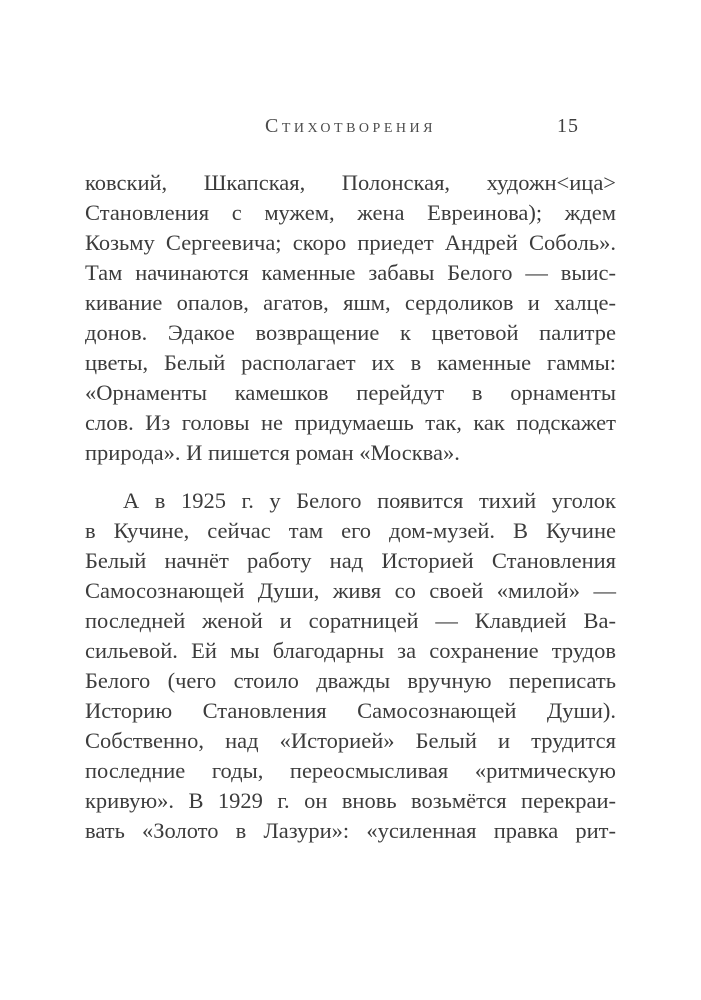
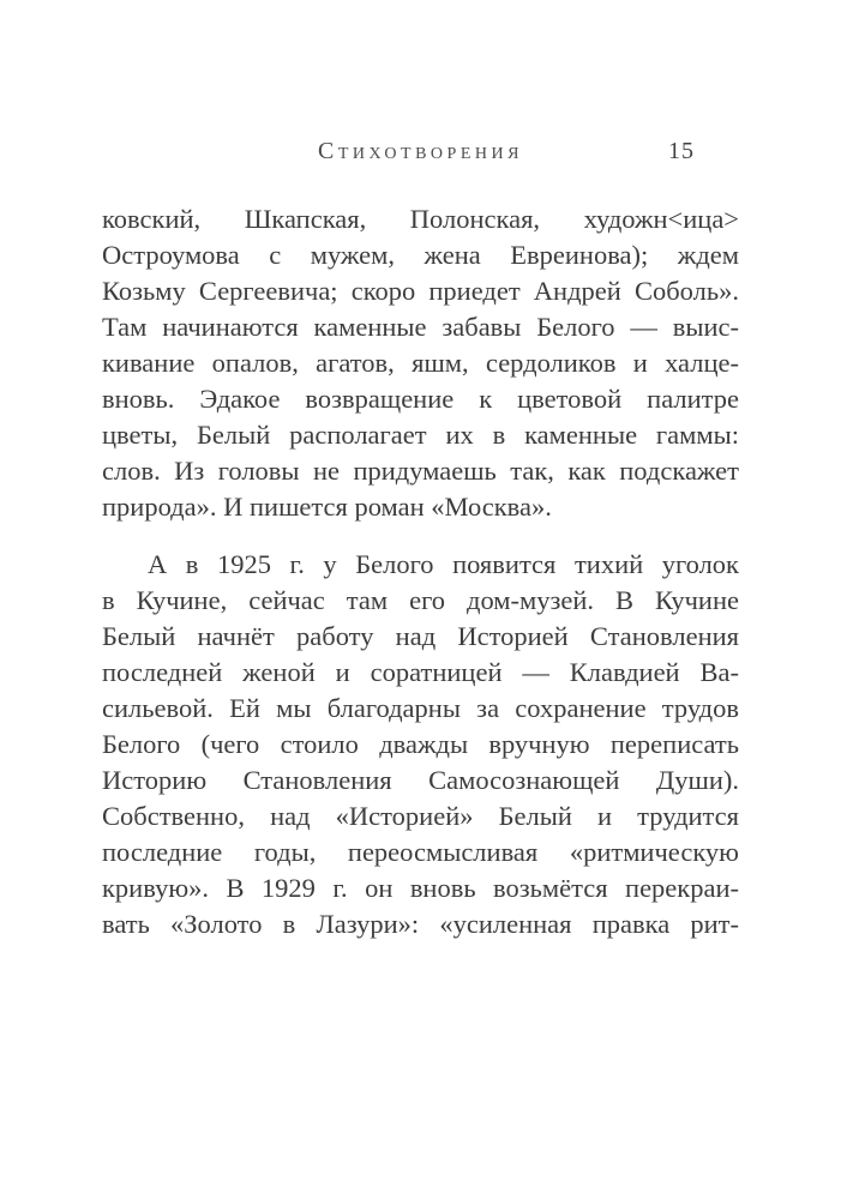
  Стихотворения
  15
  ковский, Шкапская, Полонская, художн<ица>
- Становления с мужем, жена Евреинова); ждем
+ Остроумова с мужем, жена Евреинова); ждем
  Козьму Сергеевича; скоро приедет Андрей Соболь».
  Там начинаются каменные забавы Белого — выис-
  кивание опалов, агатов, яшм, сердоликов и халце-
- донов. Эдакое возвращение к цветовой палитре
+ вновь. Эдакое возвращение к цветовой палитре
  цветы, Белый располагает их в каменные гаммы:
- «Орнаменты камешков перейдут в орнаменты
  слов. Из головы не придумаешь так, как подскажет
  природа». И пишется роман «Москва».
  А в 1925 г. у Белого появится тихий уголок
  в Кучине, сейчас там его дом-музей. В Кучине
  Белый начнёт работу над Историей Становления
- Самосознающей Души, живя со своей «милой» —
  последней женой и соратницей — Клавдией Ва-
  сильевой. Ей мы благодарны за сохранение трудов
  Белого (чего стоило дважды вручную переписать
  Историю Становления Самосознающей Души).
  Собственно, над «Историей» Белый и трудится
  последние годы, переосмысливая «ритмическую
  кривую». В 1929 г. он вновь возьмётся перекраи-
  вать «Золото в Лазури»: «усиленная правка рит-
